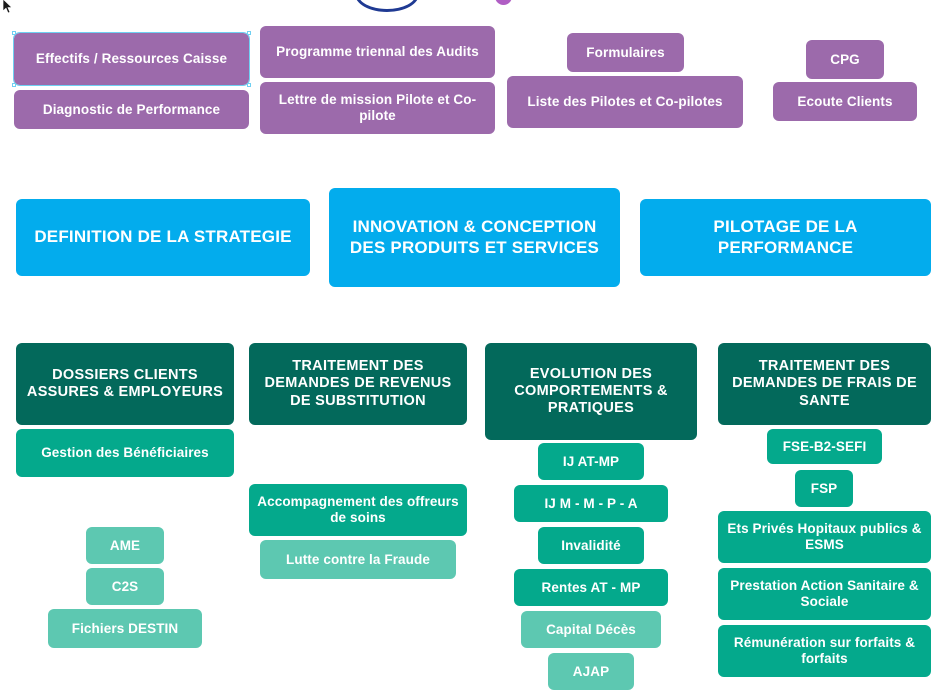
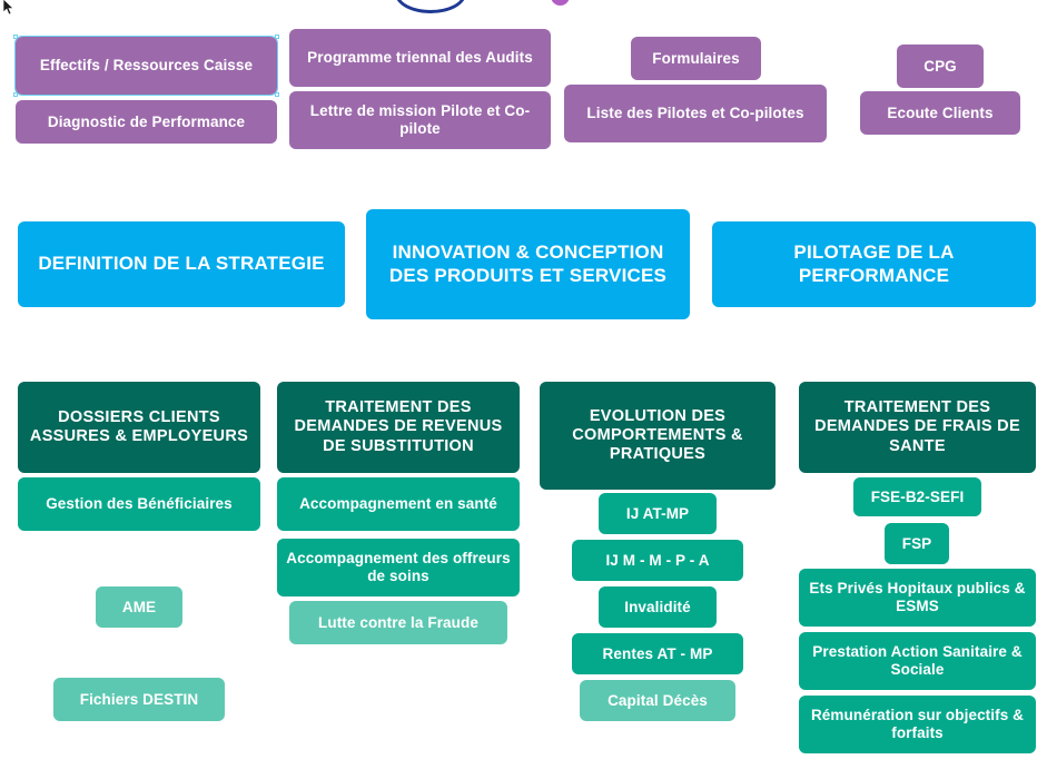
  Effectifs / Ressources Caisse
  Diagnostic de Performance
  Programme triennal des Audits
  Lettre de mission Pilote et Co-pilote
  Formulaires
  Liste des Pilotes et Co-pilotes
  CPG
  Ecoute Clients
  DEFINITION DE LA STRATEGIE
  INNOVATION & CONCEPTION DES PRODUITS ET SERVICES
  PILOTAGE DE LA PERFORMANCE
  DOSSIERS CLIENTS ASSURES & EMPLOYEURS
  Gestion des Bénéficiaires
  AME
- C2S
  Fichiers DESTIN
  TRAITEMENT DES DEMANDES DE REVENUS DE SUBSTITUTION
+ Accompagnement en santé
  Accompagnement des offreurs de soins
  Lutte contre la Fraude
  EVOLUTION DES COMPORTEMENTS & PRATIQUES
  IJ AT-MP
  IJ M - M - P - A
  Invalidité
  Rentes AT - MP
  Capital Décès
- AJAP
  TRAITEMENT DES DEMANDES DE FRAIS DE SANTE
  FSE-B2-SEFI
  FSP
  Ets Privés Hopitaux publics & ESMS
  Prestation Action Sanitaire & Sociale
- Rémunération sur forfaits & forfaits
+ Rémunération sur objectifs & forfaits
